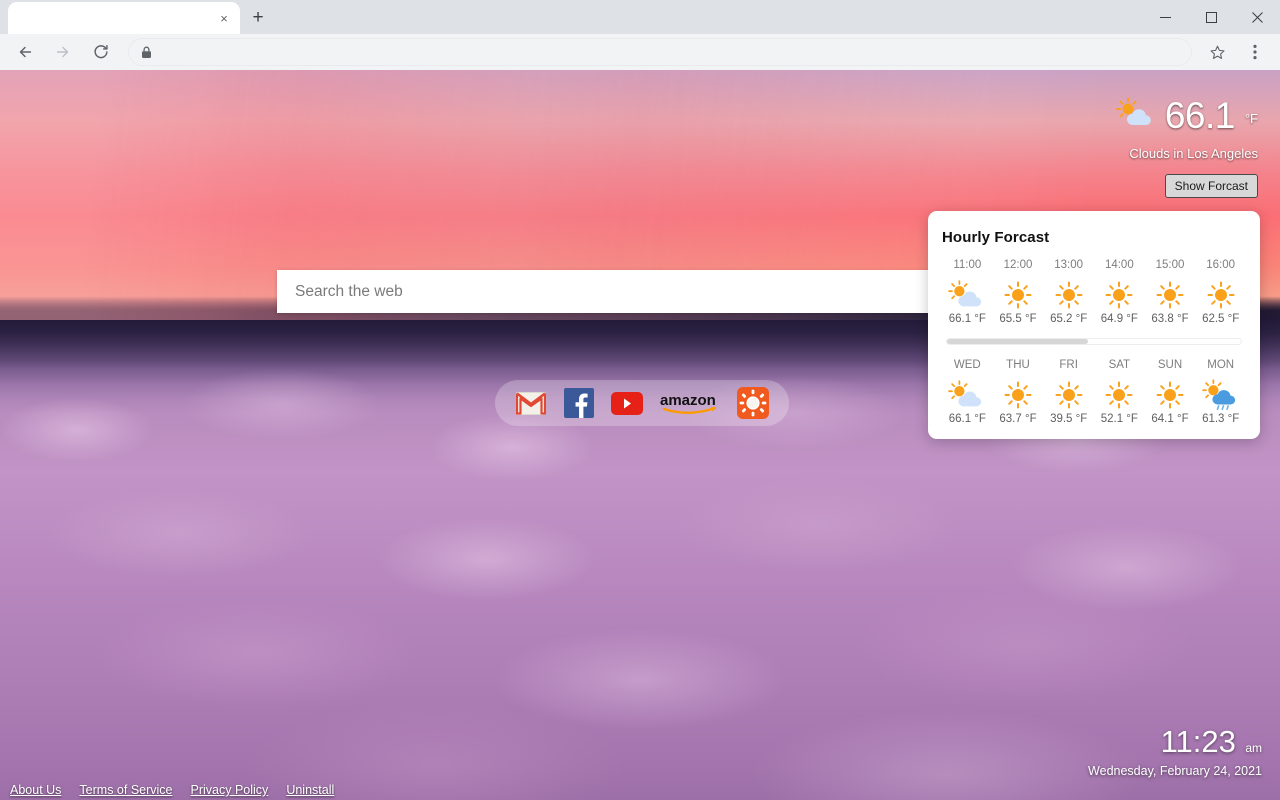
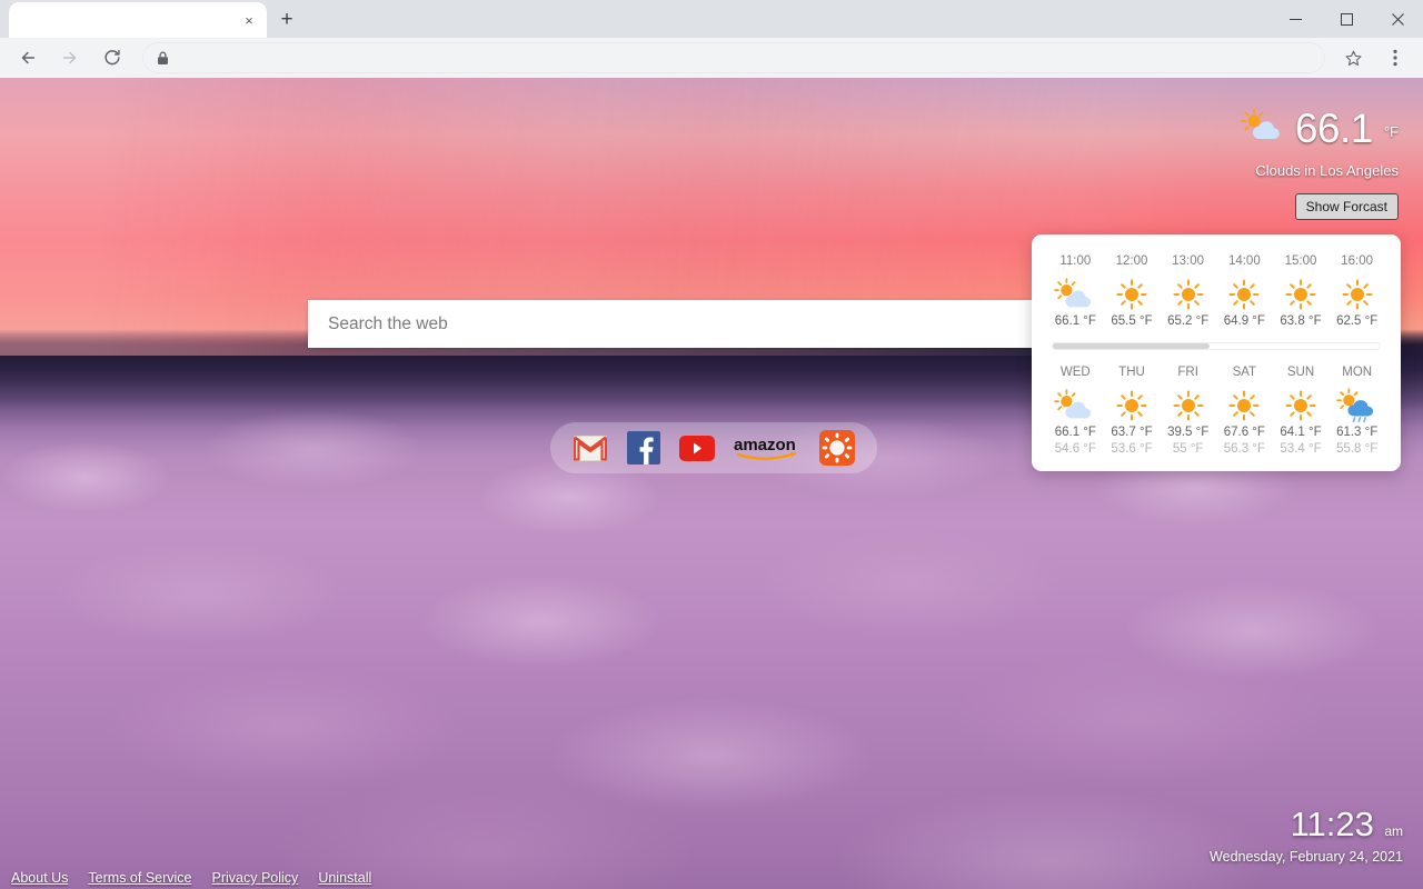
  ×
  +
  Search the web
  amazon
  66.1
  °F
  Clouds in Los Angeles
  Show Forcast
- Hourly Forcast
  11:00
  12:00
  13:00
  14:00
  15:00
  16:00
  66.1 °F
  65.5 °F
  65.2 °F
  64.9 °F
  63.8 °F
  62.5 °F
  WED
  THU
  FRI
  SAT
  SUN
  MON
  66.1 °F
  63.7 °F
  39.5 °F
- 52.1 °F
+ 67.6 °F
  64.1 °F
  61.3 °F
+ 54.6 °F
+ 53.6 °F
+ 55 °F
+ 56.3 °F
+ 53.4 °F
+ 55.8 °F
  11:23 am
  Wednesday, February 24, 2021
  About Us
  Terms of Service
  Privacy Policy
  Uninstall
